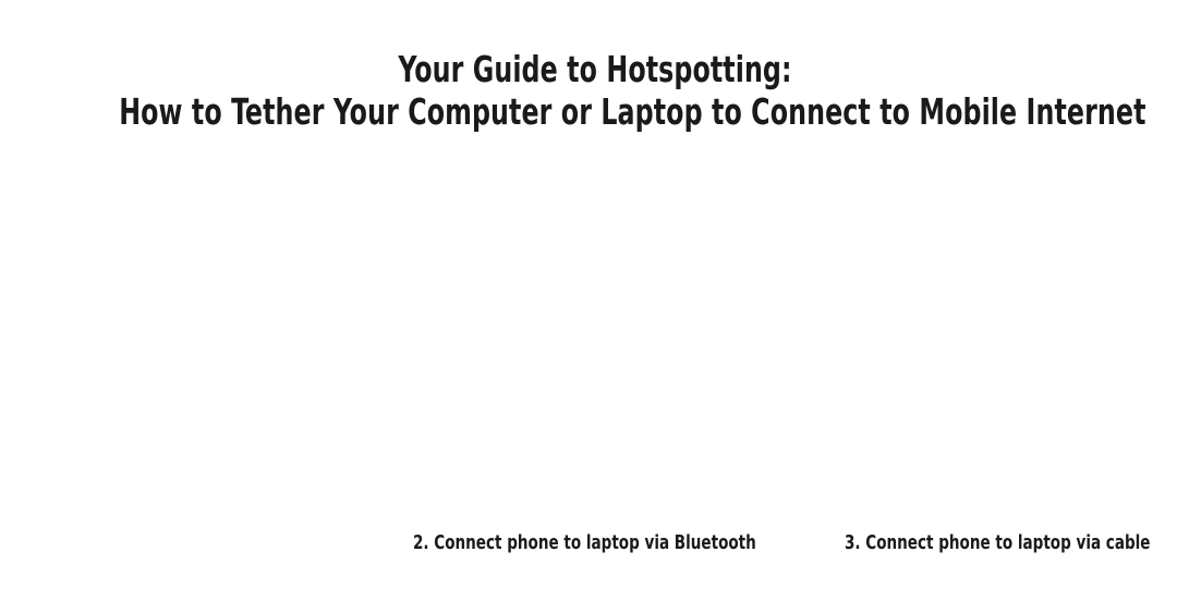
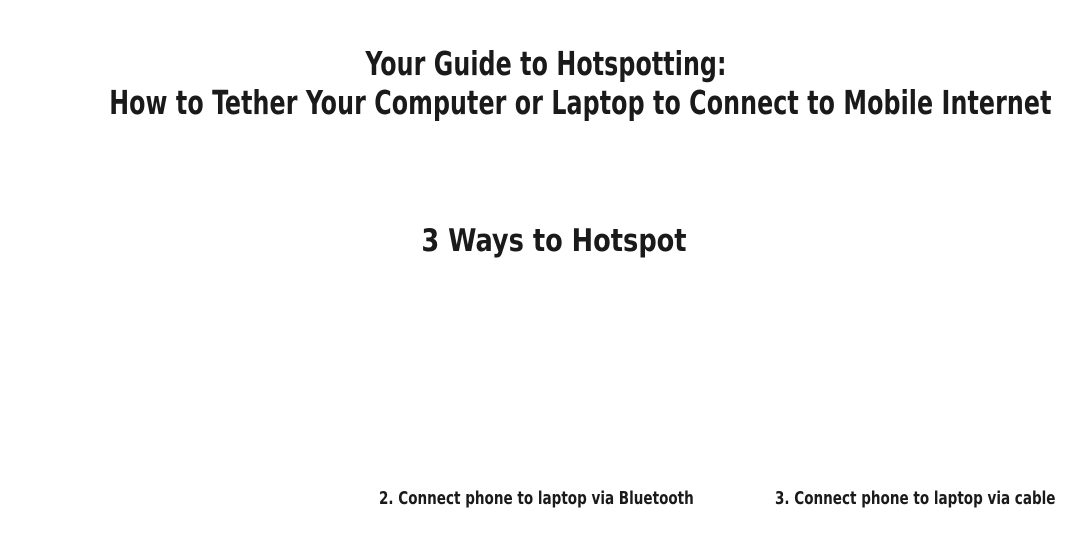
  Your Guide to Hotspotting:
  How to Tether Your Computer or Laptop to Connect to Mobile Internet
+ 3 Ways to Hotspot
  2. Connect phone to laptop via Bluetooth
  3. Connect phone to laptop via cable
